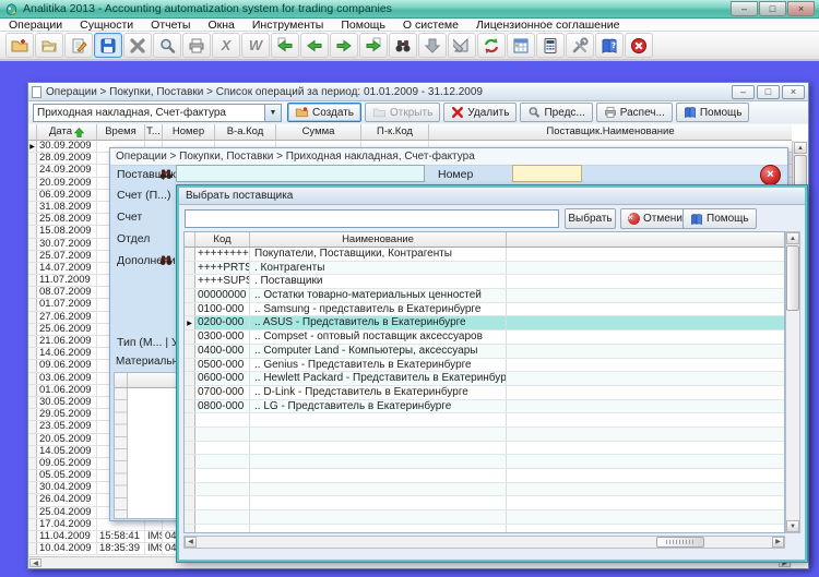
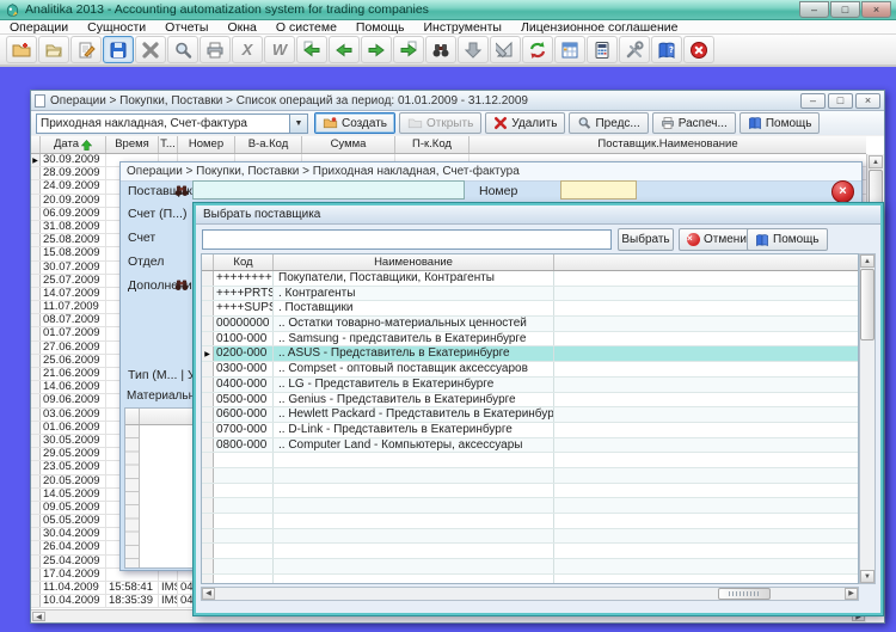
  Analitika 2013 - Accounting automatization system for trading companies
  –
  □
  ×
  Операции
  Сущности
  Отчеты
  Окна
- Инструменты
+ О системе
  Помощь
- О системе
+ Инструменты
  Лицензионное соглашение
  X
  W
  ?
  Операции > Покупки, Поставки > Список операций за период: 01.01.2009 - 31.12.2009
  –
  □
  ×
  Приходная накладная, Счет-фактура
  Создать
  Открыть
  Удалить
  Предс...
  Распеч...
  Помощь
  Дата
  Время
  Т...
  Номер
  В-а.Код
  Сумма
  П-к.Код
  Поставщик.Наименование
  30.09.2009
  28.09.2009
  24.09.2009
  20.09.2009
  06.09.2009
  31.08.2009
  25.08.2009
  15.08.2009
  30.07.2009
  25.07.2009
  14.07.2009
  11.07.2009
  08.07.2009
  01.07.2009
  27.06.2009
  25.06.2009
  21.06.2009
  14.06.2009
  09.06.2009
  03.06.2009
  01.06.2009
  30.05.2009
  29.05.2009
  23.05.2009
  20.05.2009
  14.05.2009
  09.05.2009
  05.05.2009
  30.04.2009
  26.04.2009
  25.04.2009
  17.04.2009
  11.04.2009
  15:58:41
  IMS
  10.04.2009
  18:35:39
  IMS
  Операции > Покупки, Поставки > Приходная накладная, Счет-фактура
  Поставщк
  Номер
  ×
  Счет (П...)
  Счет
  Отдел
  Дополнени
  Тип (М... | У
  Выбрать поставщика
  Выбрать
  ×
  Отмени
  Помощь
  Код
  Наименование
  ++++++++
  Покупатели, Поставщики, Контрагенты
  ++++PRTS
  . Контрагенты
  ++++SUPS
  . Поставщики
  00000000
  .. Остатки товарно-материальных ценностей
  0100-000
  .. Samsung - представитель в Екатеринбурге
  0200-000
  .. ASUS - Представитель в Екатеринбурге
  0300-000
  .. Compset - оптовый поставщик аксессуаров
  0400-000
- .. Computer Land - Компьютеры, аксессуары
+ .. LG - Представитель в Екатеринбурге
  0500-000
  .. Genius - Представитель в Екатеринбурге
  0600-000
  .. Hewlett Packard - Представитель в Екатеринбур
  0700-000
  .. D-Link - Представитель в Екатеринбурге
  0800-000
- .. LG - Представитель в Екатеринбурге
+ .. Computer Land - Компьютеры, аксессуары
